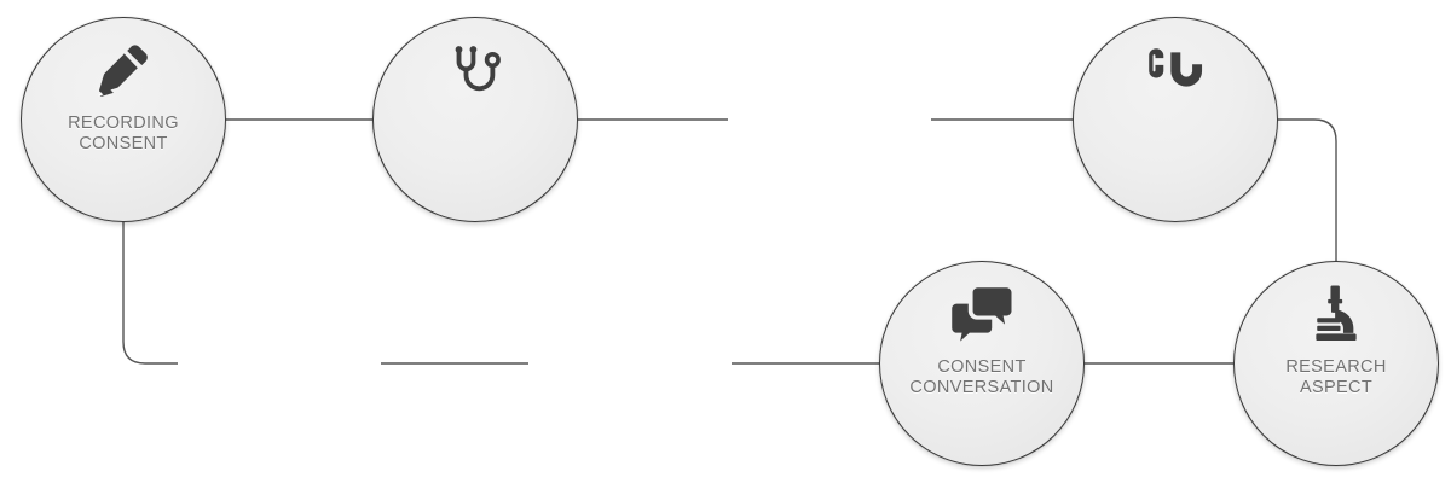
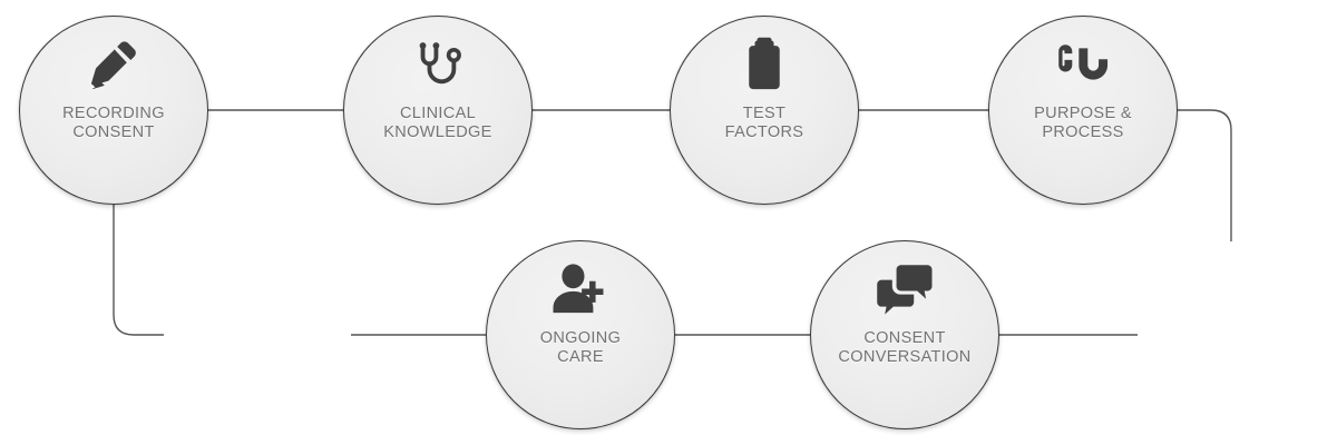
  RECORDING
  CONSENT
+ CLINICAL
+ KNOWLEDGE
+ TEST
+ FACTORS
+ PURPOSE &
+ PROCESS
+ ONGOING
+ CARE
  CONSENT
  CONVERSATION
- RESEARCH
- ASPECT
